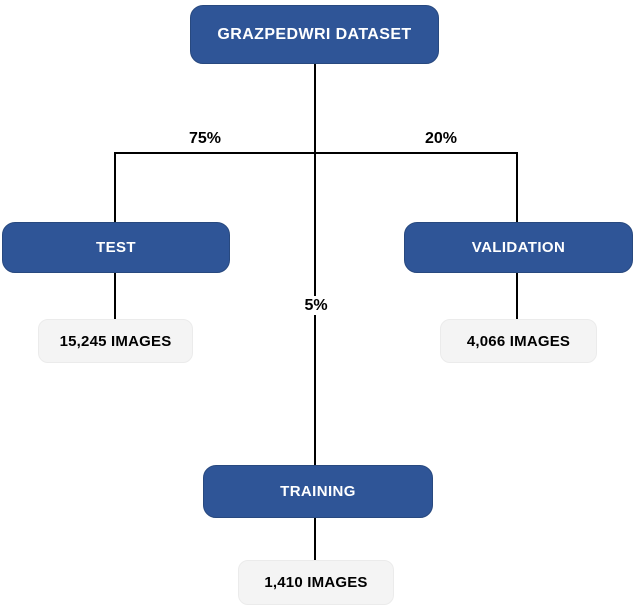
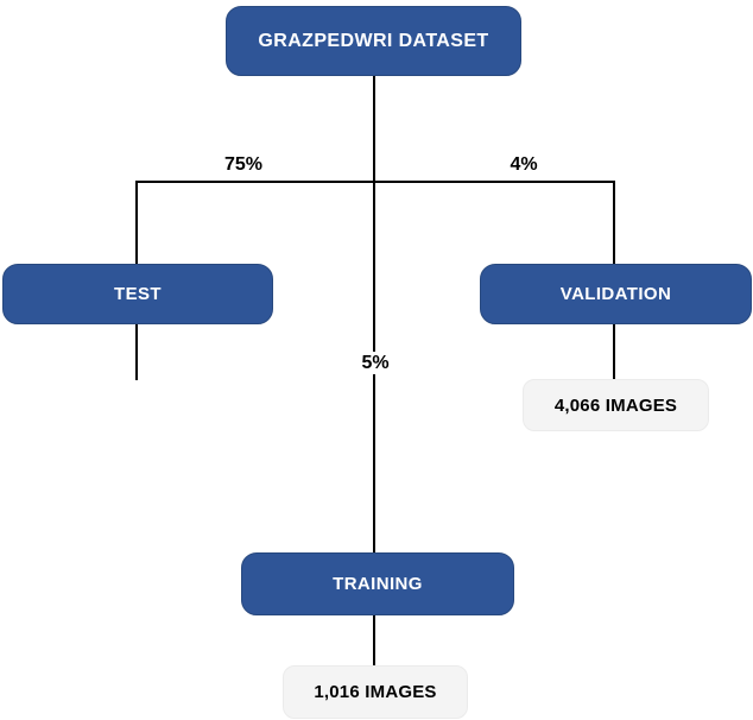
  75%
- 20%
+ 4%
  5%
  GRAZPEDWRI DATASET
  TEST
  VALIDATION
  TRAINING
- 15,245 IMAGES
  4,066 IMAGES
- 1,410 IMAGES
+ 1,016 IMAGES
